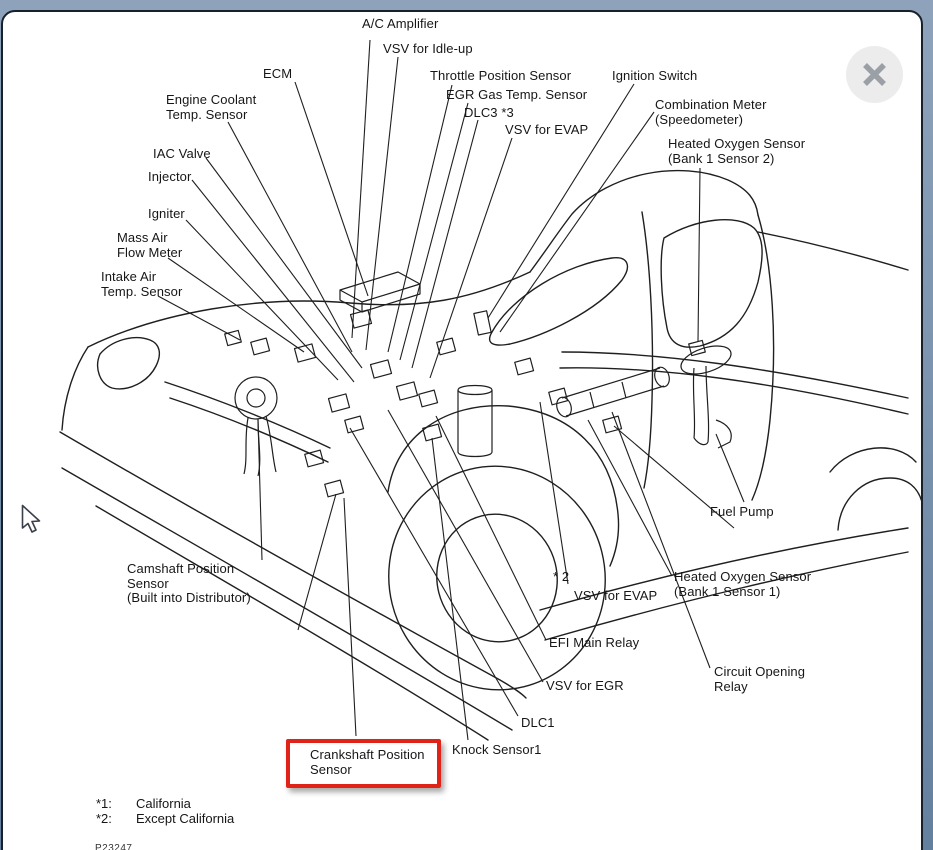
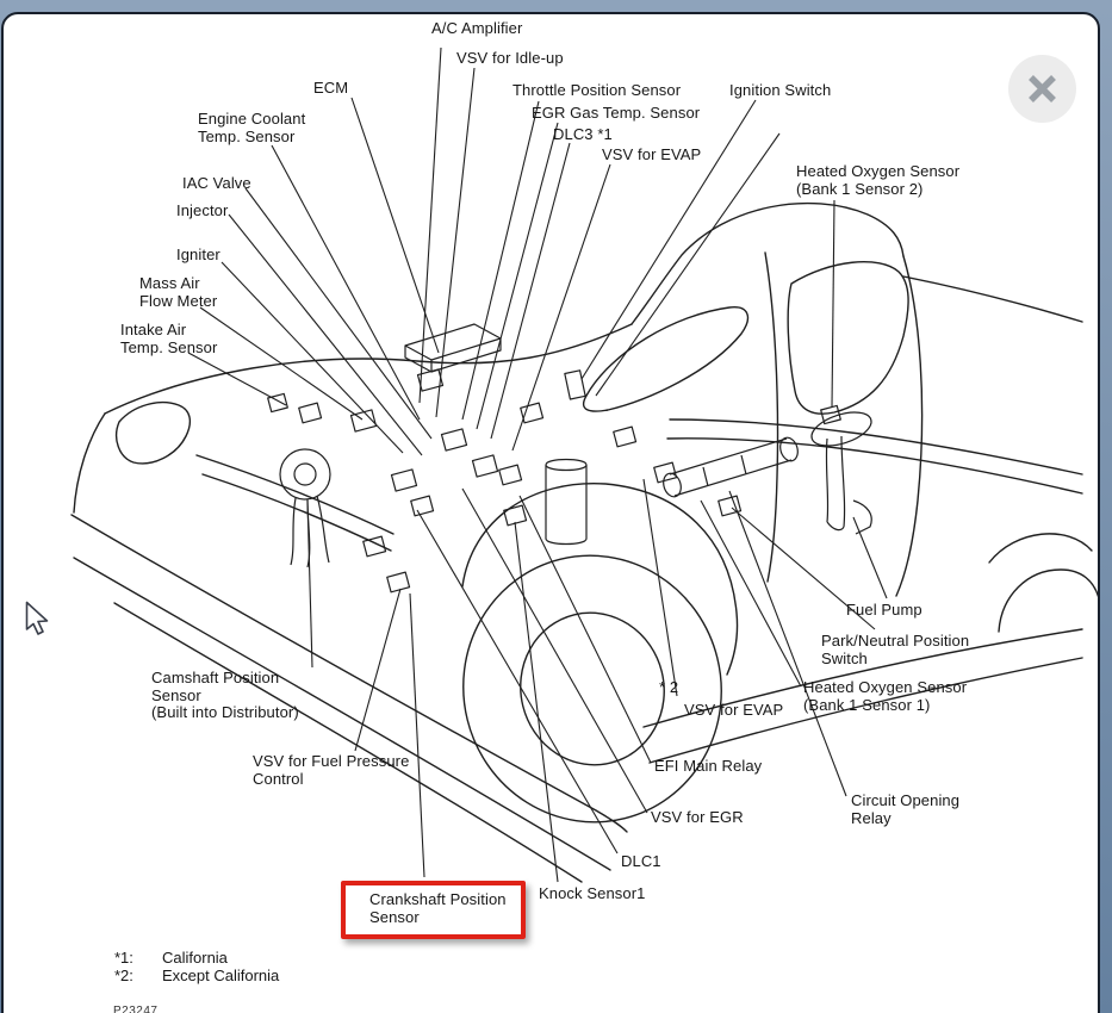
  A/C Amplifier
  VSV for Idle-up
  ECM
  Throttle Position Sensor
  EGR Gas Temp. Sensor
- DLC3 *3
+ DLC3 *1
  VSV for EVAP
  Ignition Switch
- Combination Meter
- (Speedometer)
  Heated Oxygen Sensor
  (Bank 1 Sensor 2)
  Engine Coolant
  Temp. Sensor
  IAC Valve
  Injector
  Igniter
  Mass Air
  Flow Meter
  Intake Air
  Temp. Sensor
  Fuel Pump
+ Park/Neutral Position
+ Switch
  Heated Oxygen Sensor
  (Bank 1 Sensor 1)
  * 2
  VSV for EVAP
  EFI Main Relay
  VSV for EGR
  DLC1
  Knock Sensor1
  Crankshaft Position
  Sensor
  Camshaft Position
  Sensor
  (Built into Distributor)
+ VSV for Fuel Pressure
+ Control
  Circuit Opening
  Relay
  *1:
  California
  *2:
  Except California
  P23247
